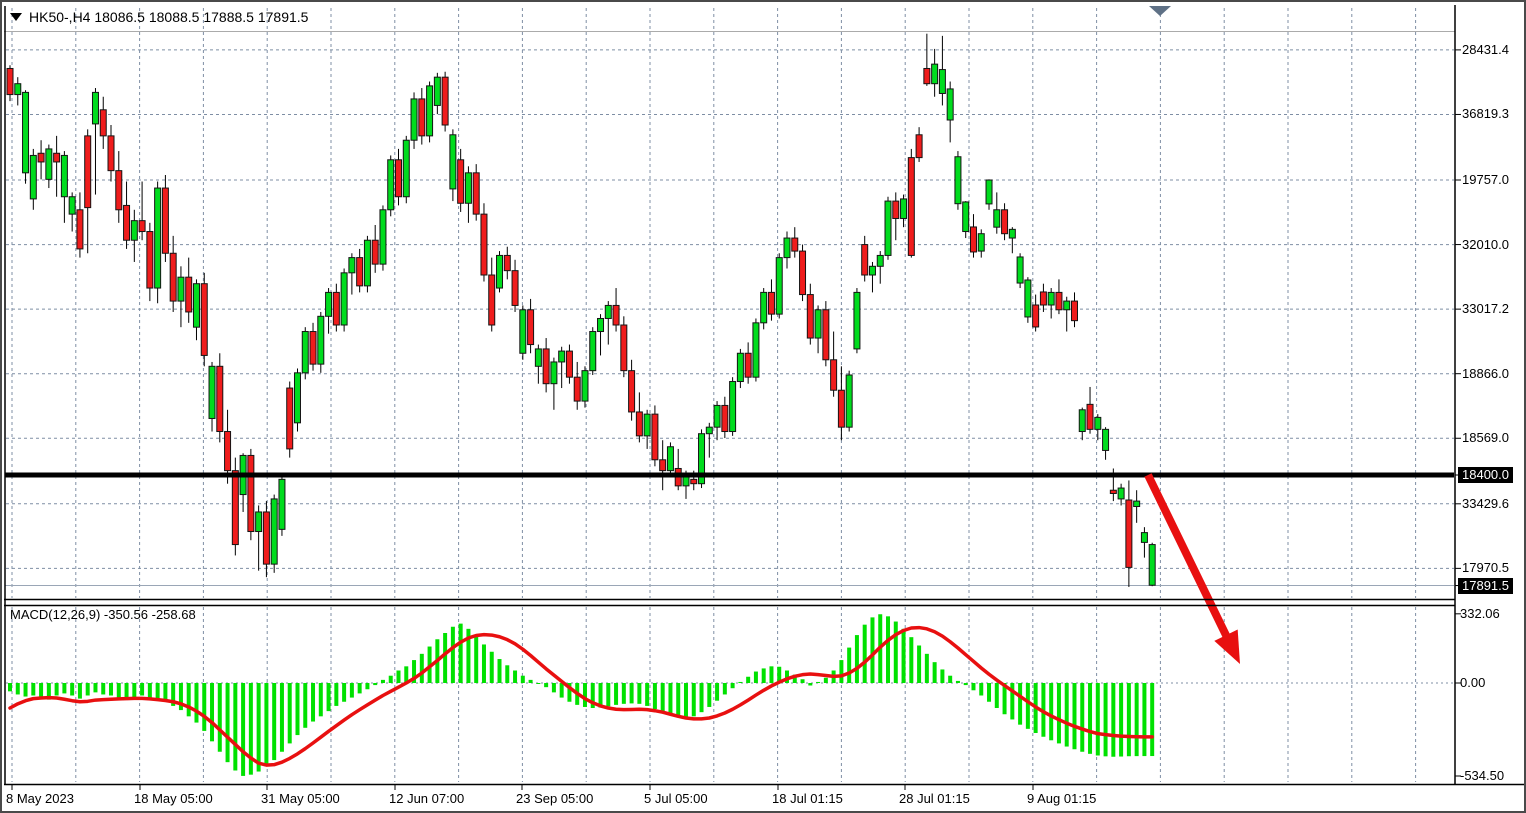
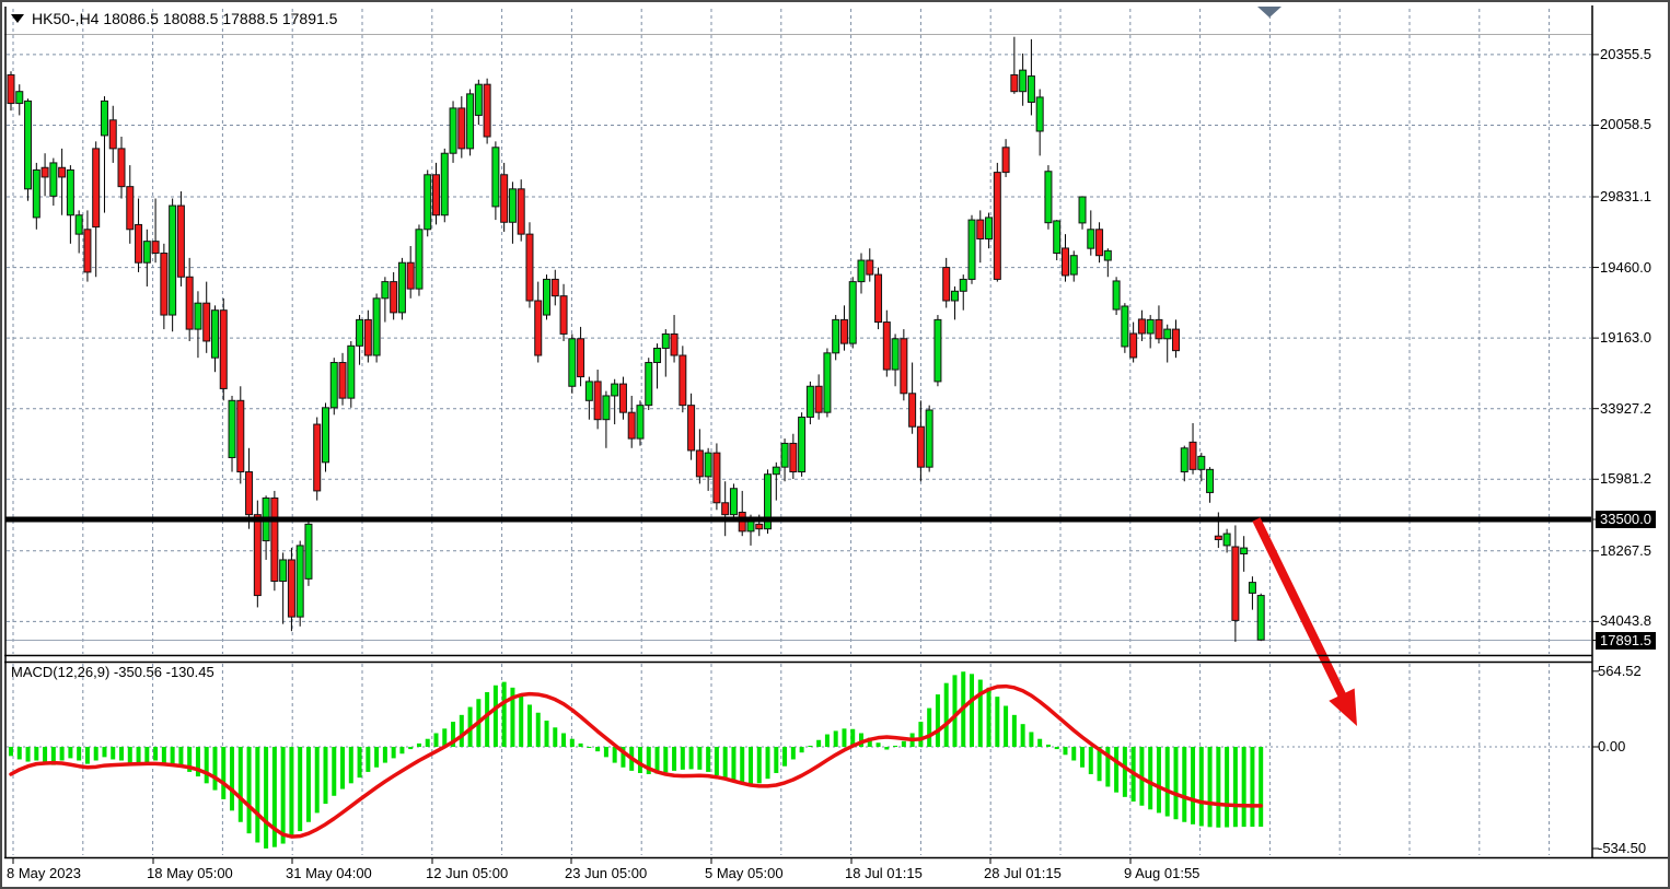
  HK50-,H4 18086.5 18088.5 17888.5 17891.5
- MACD(12,26,9) -350.56 -258.68
+ MACD(12,26,9) -350.56 -130.45
- 28431.4
+ 20355.5
- 36819.3
+ 20058.5
- 19757.0
+ 29831.1
- 32010.0
+ 19460.0
- 33017.2
+ 19163.0
- 18866.0
+ 33927.2
- 18569.0
+ 15981.2
- 18400.0
+ 33500.0
- 33429.6
+ 18267.5
- 17970.5
+ 34043.8
  17891.5
- 332.06
+ 564.52
  0.00
  -534.50
  8 May 2023
  18 May 05:00
- 31 May 05:00
+ 31 May 04:00
- 12 Jun 07:00
+ 12 Jun 05:00
- 23 Sep 05:00
+ 23 Jun 05:00
- 5 Jul 05:00
+ 5 May 05:00
  18 Jul 01:15
  28 Jul 01:15
- 9 Aug 01:15
+ 9 Aug 01:55
